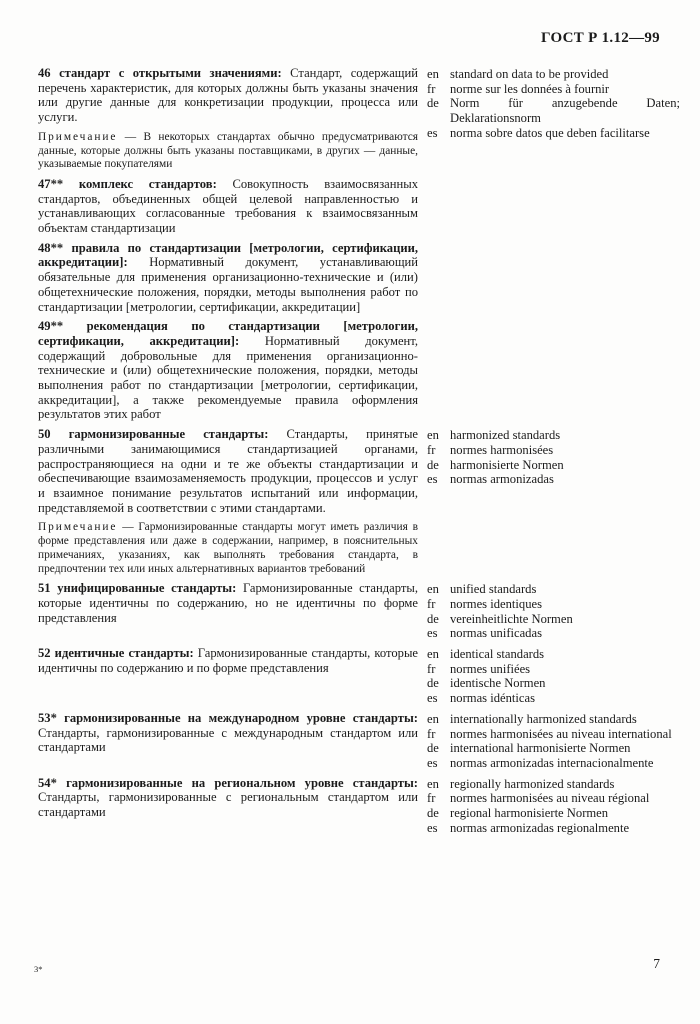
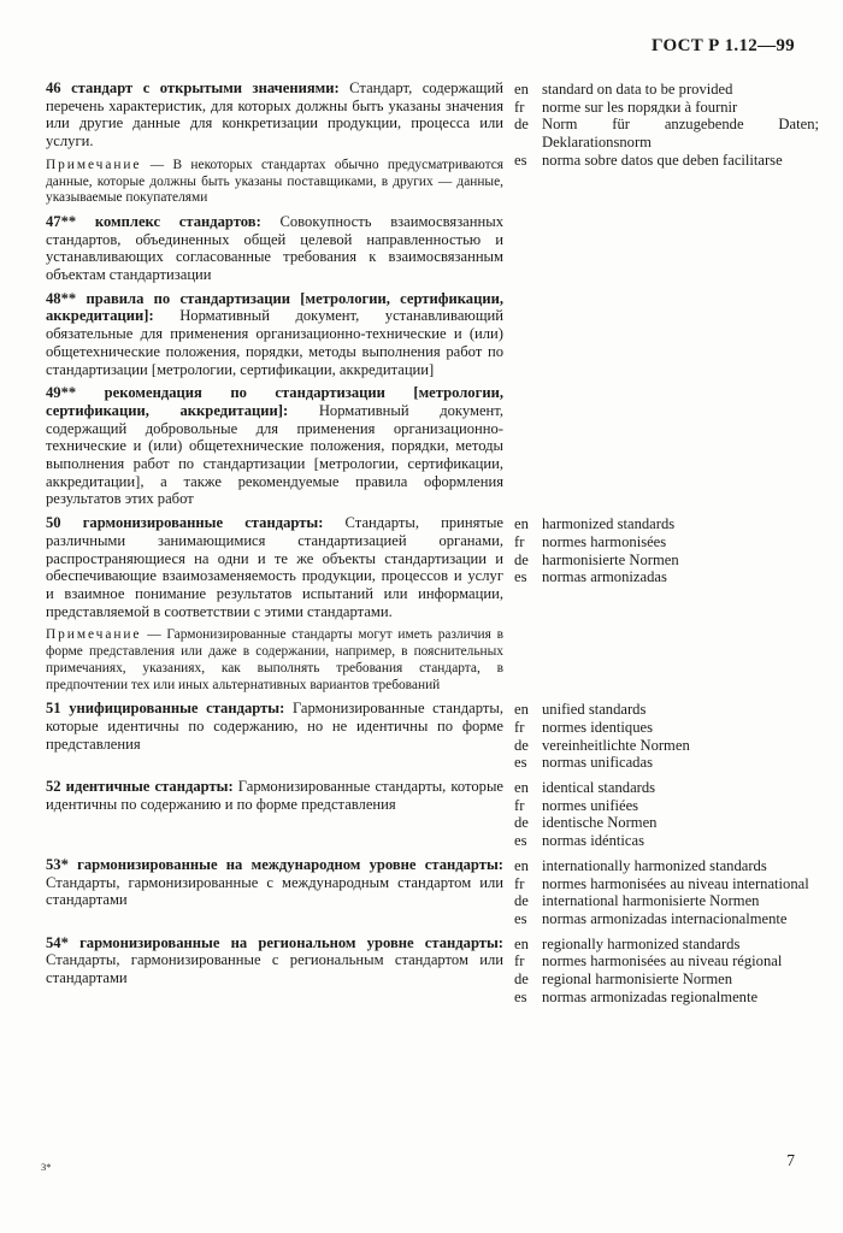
  ГОСТ Р 1.12—99
  46 стандарт с открытыми значениями: Стандарт, содержащий перечень характеристик, для которых должны быть указаны значения или другие данные для конкретизации продукции, процесса или услуги.
  Примечание — В некоторых стандартах обычно предусматриваются данные, которые должны быть указаны поставщиками, в других — данные, указываемые покупателями
  en
  standard on data to be provided
  fr
- norme sur les données à fournir
+ norme sur les порядки à fournir
  de
  Norm für anzugebende Daten; Deklarationsnorm
  es
  norma sobre datos que deben facilitarse
  47** комплекс стандартов: Совокупность взаимосвязанных стандартов, объединенных общей целевой направленностью и устанавливающих согласованные требования к взаимосвязанным объектам стандартизации
  48** правила по стандартизации [метрологии, сертификации, аккредитации]: Нормативный документ, устанавливающий обязательные для применения организационно-технические и (или) общетехнические положения, порядки, методы выполнения работ по стандартизации [метрологии, сертификации, аккредитации]
  49** рекомендация по стандартизации [метрологии, сертификации, аккредитации]: Нормативный документ, содержащий добровольные для применения организационно-технические и (или) общетехнические положения, порядки, методы выполнения работ по стандартизации [метрологии, сертификации, аккредитации], а также рекомендуемые правила оформления результатов этих работ
  50 гармонизированные стандарты: Стандарты, принятые различными занимающимися стандартизацией органами, распространяющиеся на одни и те же объекты стандартизации и обеспечивающие взаимозаменяемость продукции, процессов и услуг и взаимное понимание результатов испытаний или информации, представляемой в соответствии с этими стандартами.
  Примечание — Гармонизированные стандарты могут иметь различия в форме представления или даже в содержании, например, в пояснительных примечаниях, указаниях, как выполнять требования стандарта, в предпочтении тех или иных альтернативных вариантов требований
  en
  harmonized standards
  fr
  normes harmonisées
  de
  harmonisierte Normen
  es
  normas armonizadas
  51 унифицированные стандарты: Гармонизированные стандарты, которые идентичны по содержанию, но не идентичны по форме представления
  en
  unified standards
  fr
  normes identiques
  de
  vereinheitlichte Normen
  es
  normas unificadas
  52 идентичные стандарты: Гармонизированные стандарты, которые идентичны по содержанию и по форме представления
  en
  identical standards
  fr
  normes unifiées
  de
  identische Normen
  es
  normas idénticas
  53* гармонизированные на международном уровне стандарты: Стандарты, гармонизированные с международным стандартом или стандартами
  en
  internationally harmonized standards
  fr
  normes harmonisées au niveau international
  de
  international harmonisierte Normen
  es
  normas armonizadas internacionalmente
  54* гармонизированные на региональном уровне стандарты: Стандарты, гармонизированные с региональным стандартом или стандартами
  en
  regionally harmonized standards
  fr
  normes harmonisées au niveau régional
  de
  regional harmonisierte Normen
  es
  normas armonizadas regionalmente
  3*
  7
